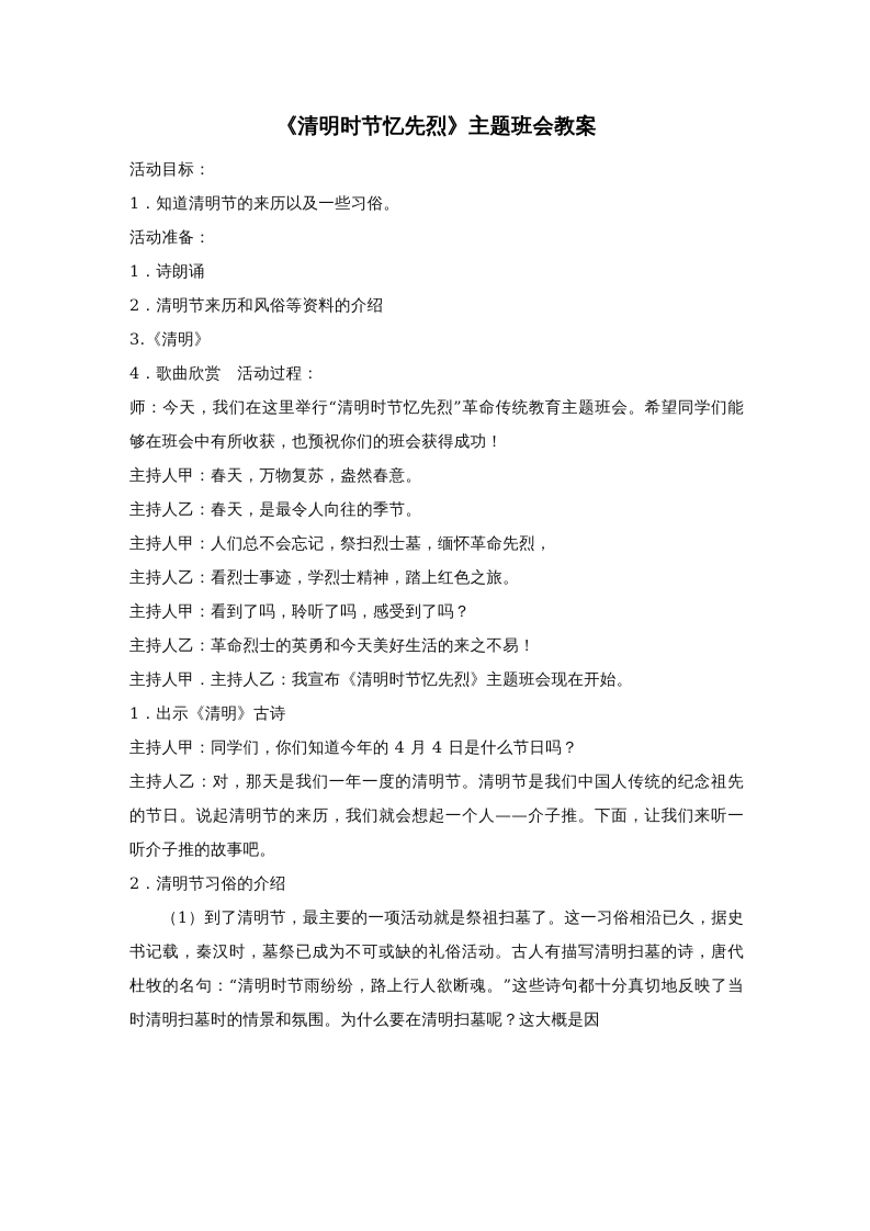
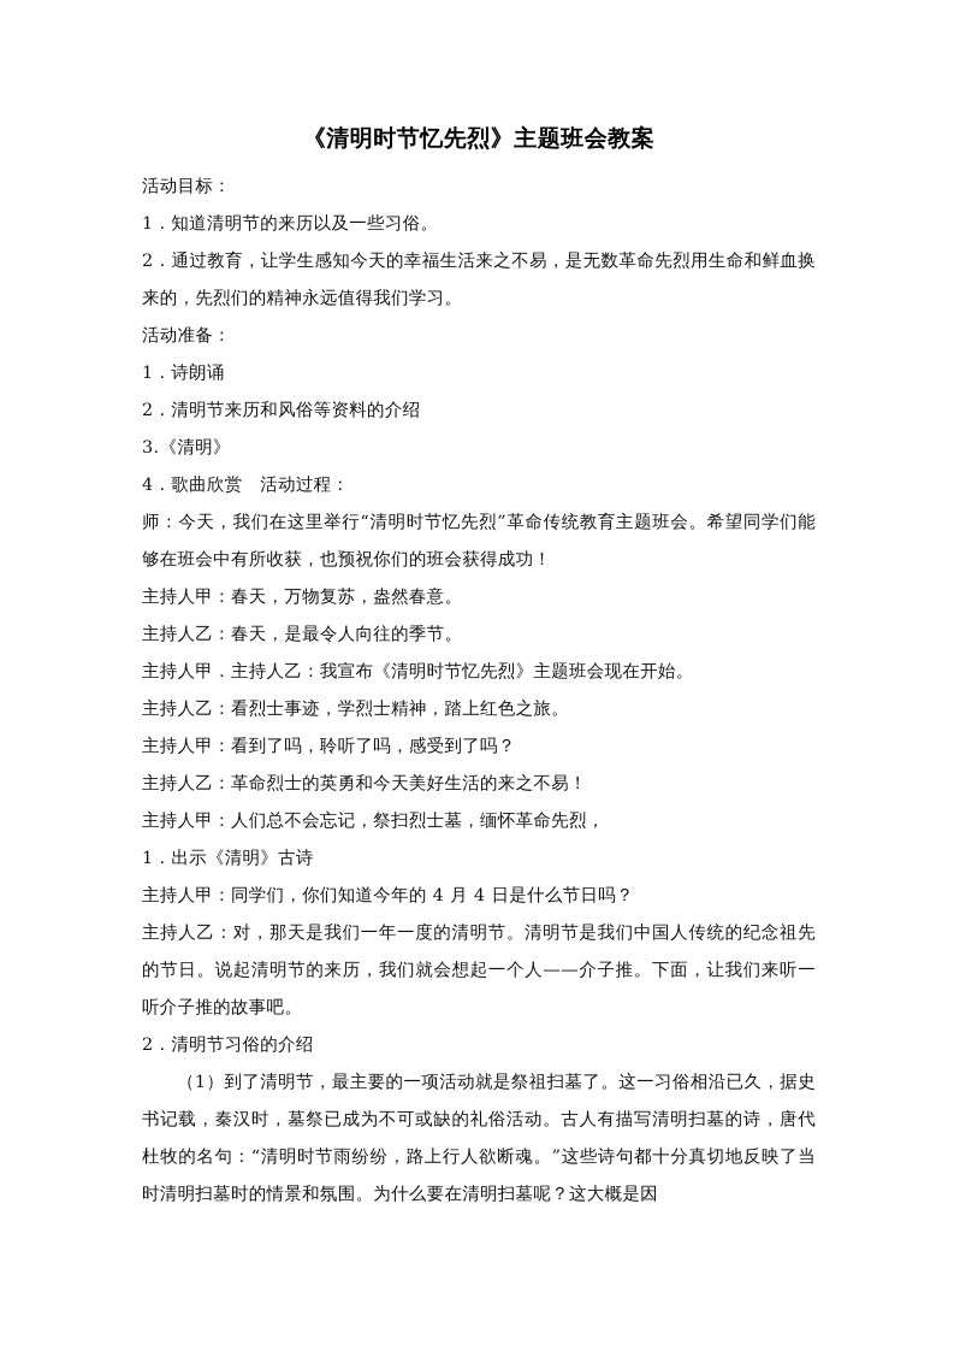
  《清明时节忆先烈》主题班会教案
  活动目标：
  1．知道清明节的来历以及一些习俗。
+ 2．通过教育，让学生感知今天的幸福生活来之不易，是无数革命先烈用生命和鲜血换来的，先烈们的精神永远值得我们学习。
  活动准备：
  1．诗朗诵
  2．清明节来历和风俗等资料的介绍
  3.《清明》
  4．歌曲欣赏 活动过程：
  师：今天，我们在这里举行“清明时节忆先烈”革命传统教育主题班会。希望同学们能够在班会中有所收获，也预祝你们的班会获得成功！
  主持人甲：春天，万物复苏，盎然春意。
  主持人乙：春天，是最令人向往的季节。
- 主持人甲：人们总不会忘记，祭扫烈士墓，缅怀革命先烈，
+ 主持人甲．主持人乙：我宣布《清明时节忆先烈》主题班会现在开始。
  主持人乙：看烈士事迹，学烈士精神，踏上红色之旅。
  主持人甲：看到了吗，聆听了吗，感受到了吗？
  主持人乙：革命烈士的英勇和今天美好生活的来之不易！
- 主持人甲．主持人乙：我宣布《清明时节忆先烈》主题班会现在开始。
+ 主持人甲：人们总不会忘记，祭扫烈士墓，缅怀革命先烈，
  1．出示《清明》古诗
  主持人甲：同学们，你们知道今年的 4 月 4 日是什么节日吗？
  主持人乙：对，那天是我们一年一度的清明节。清明节是我们中国人传统的纪念祖先的节日。说起清明节的来历，我们就会想起一个人——介子推。下面，让我们来听一听介子推的故事吧。
  2．清明节习俗的介绍
  （1）到了清明节，最主要的一项活动就是祭祖扫墓了。这一习俗相沿已久，据史书记载，秦汉时，墓祭已成为不可或缺的礼俗活动。古人有描写清明扫墓的诗，唐代杜牧的名句：“清明时节雨纷纷，路上行人欲断魂。”这些诗句都十分真切地反映了当时清明扫墓时的情景和氛围。为什么要在清明扫墓呢？这大概是因
